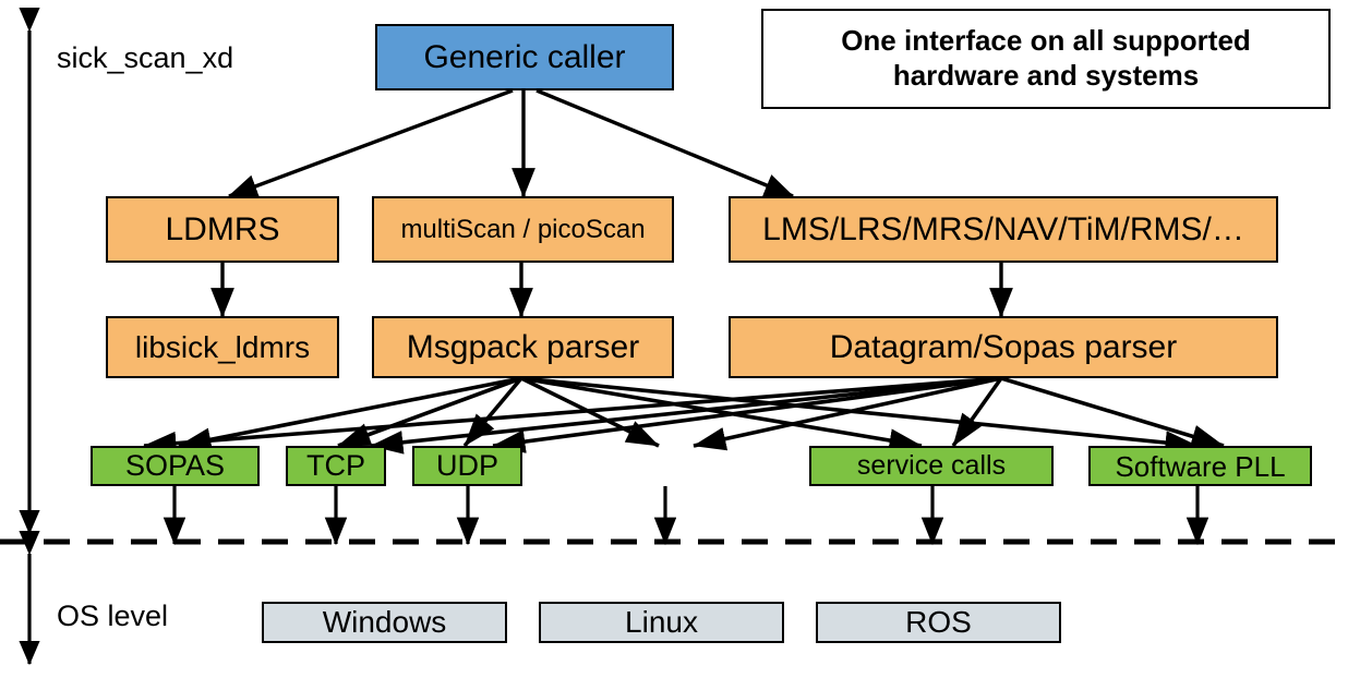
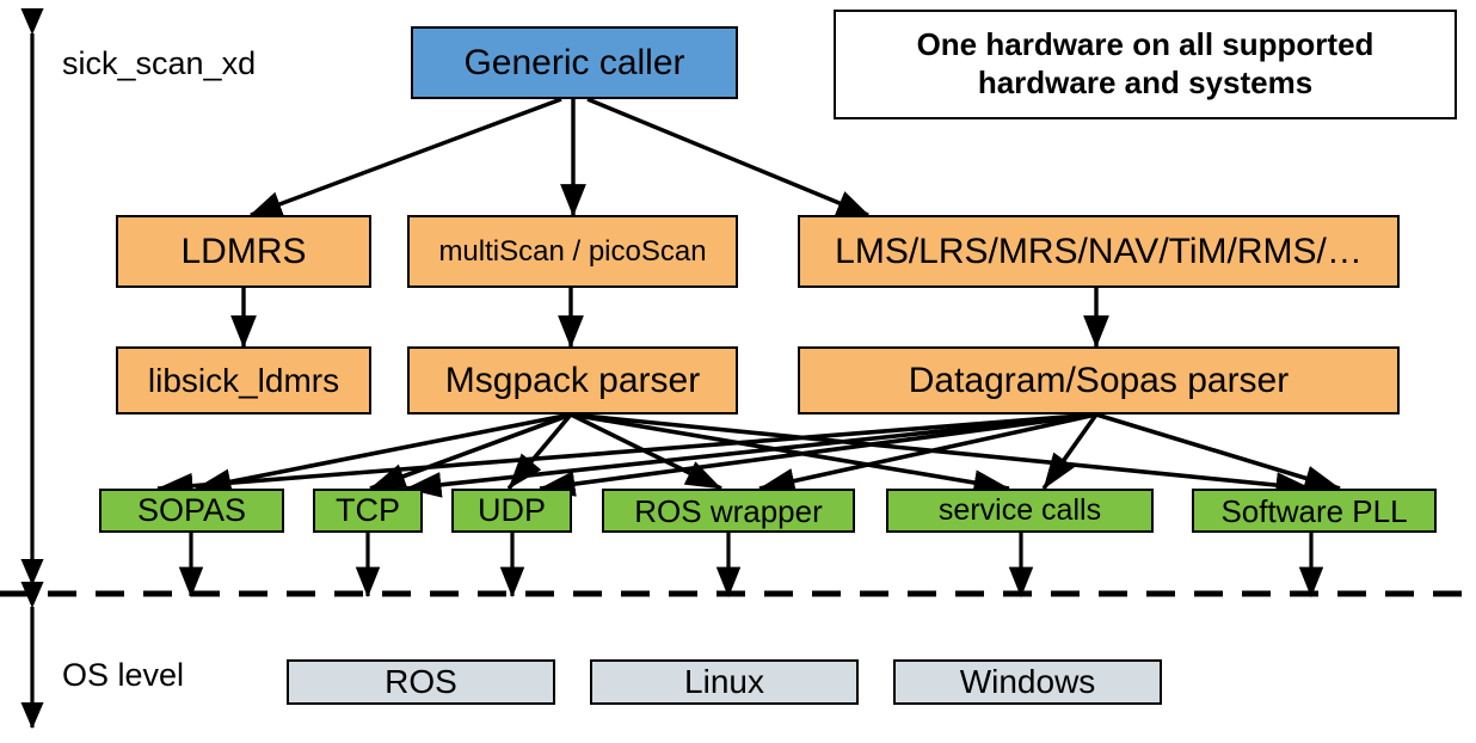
  sick_scan_xd
  OS level
- One interface on all supported
+ One hardware on all supported
  hardware and systems
  Generic caller
  LDMRS
  multiScan / picoScan
  LMS/LRS/MRS/NAV/TiM/RMS/…
  libsick_ldmrs
  Msgpack parser
  Datagram/Sopas parser
  SOPAS
  TCP
  UDP
+ ROS wrapper
  service calls
  Software PLL
- Windows
+ ROS
  Linux
- ROS
+ Windows
